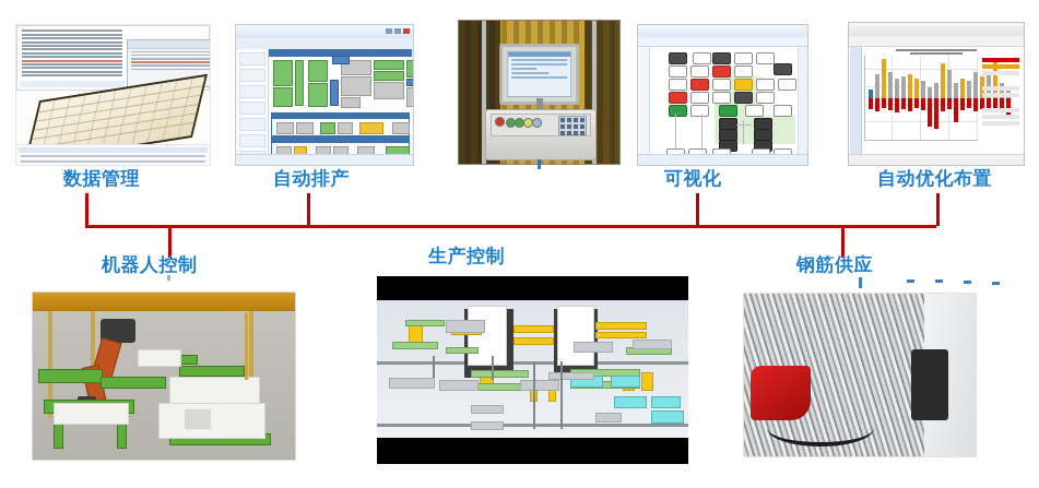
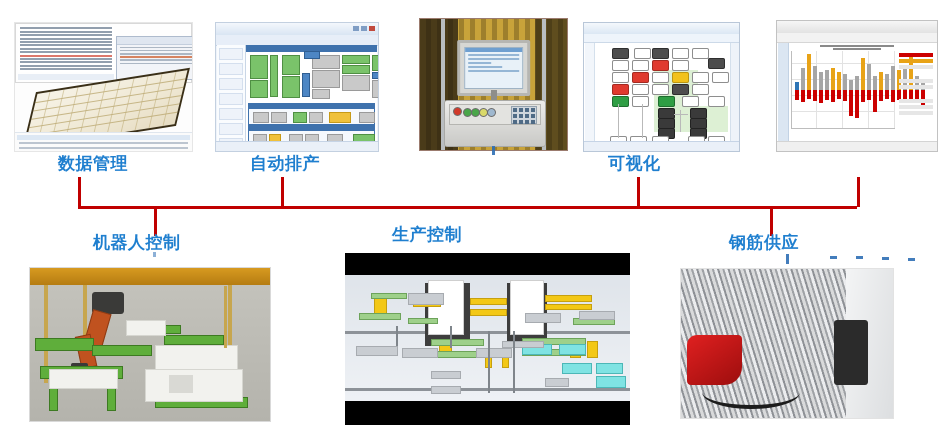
  数据管理
  自动排产
  可视化
- 自动优化布置
  机器人控制
  生产控制
  钢筋供应
